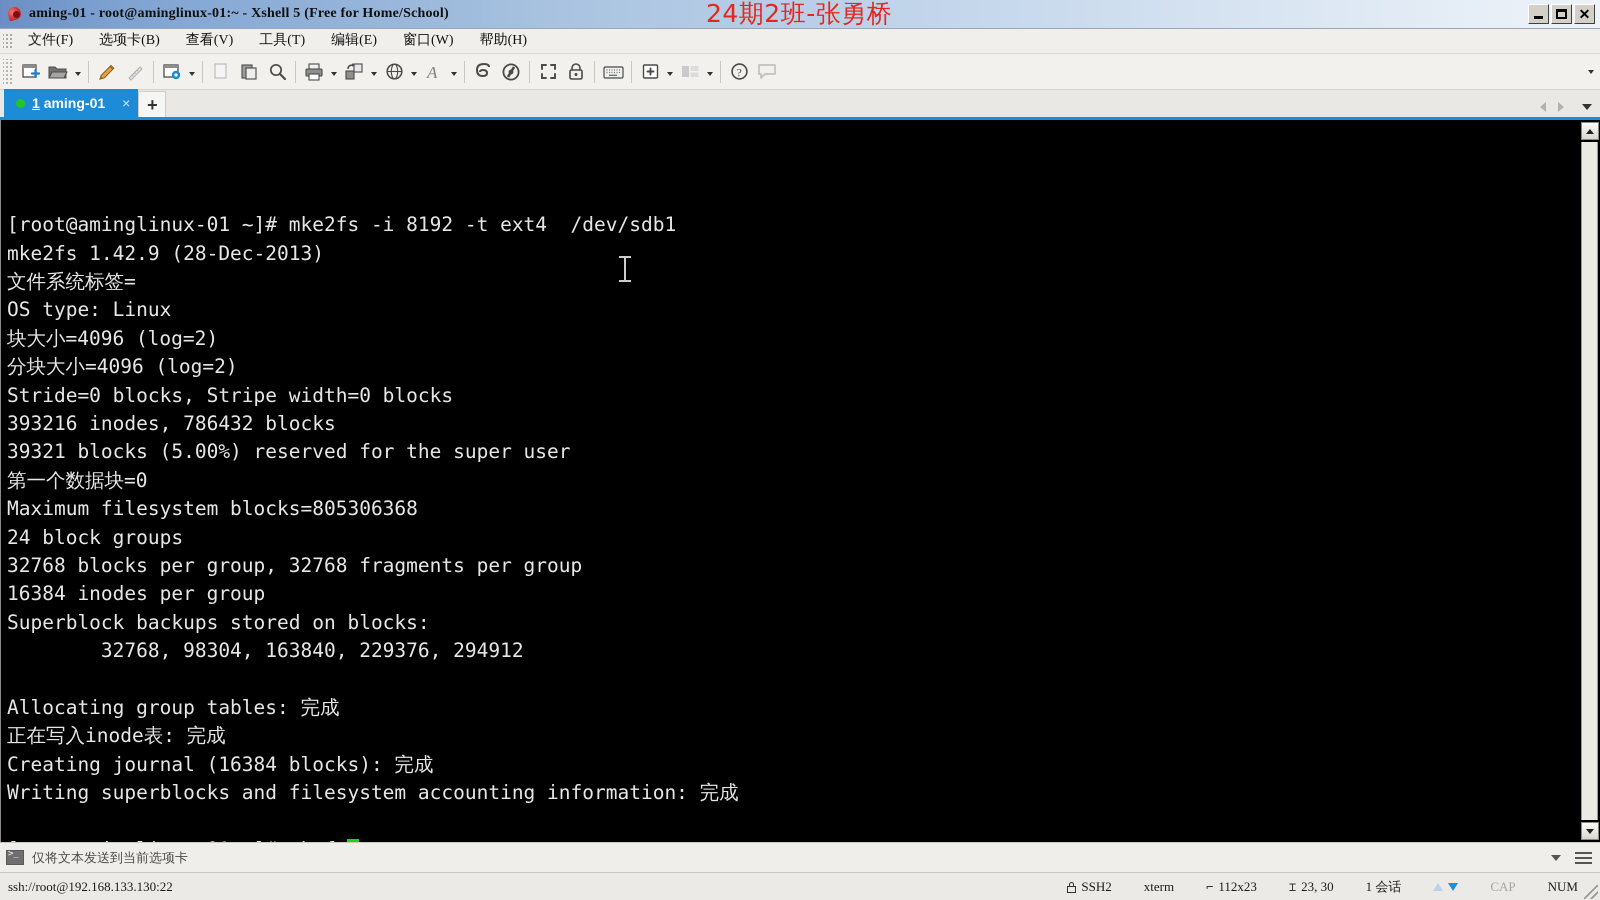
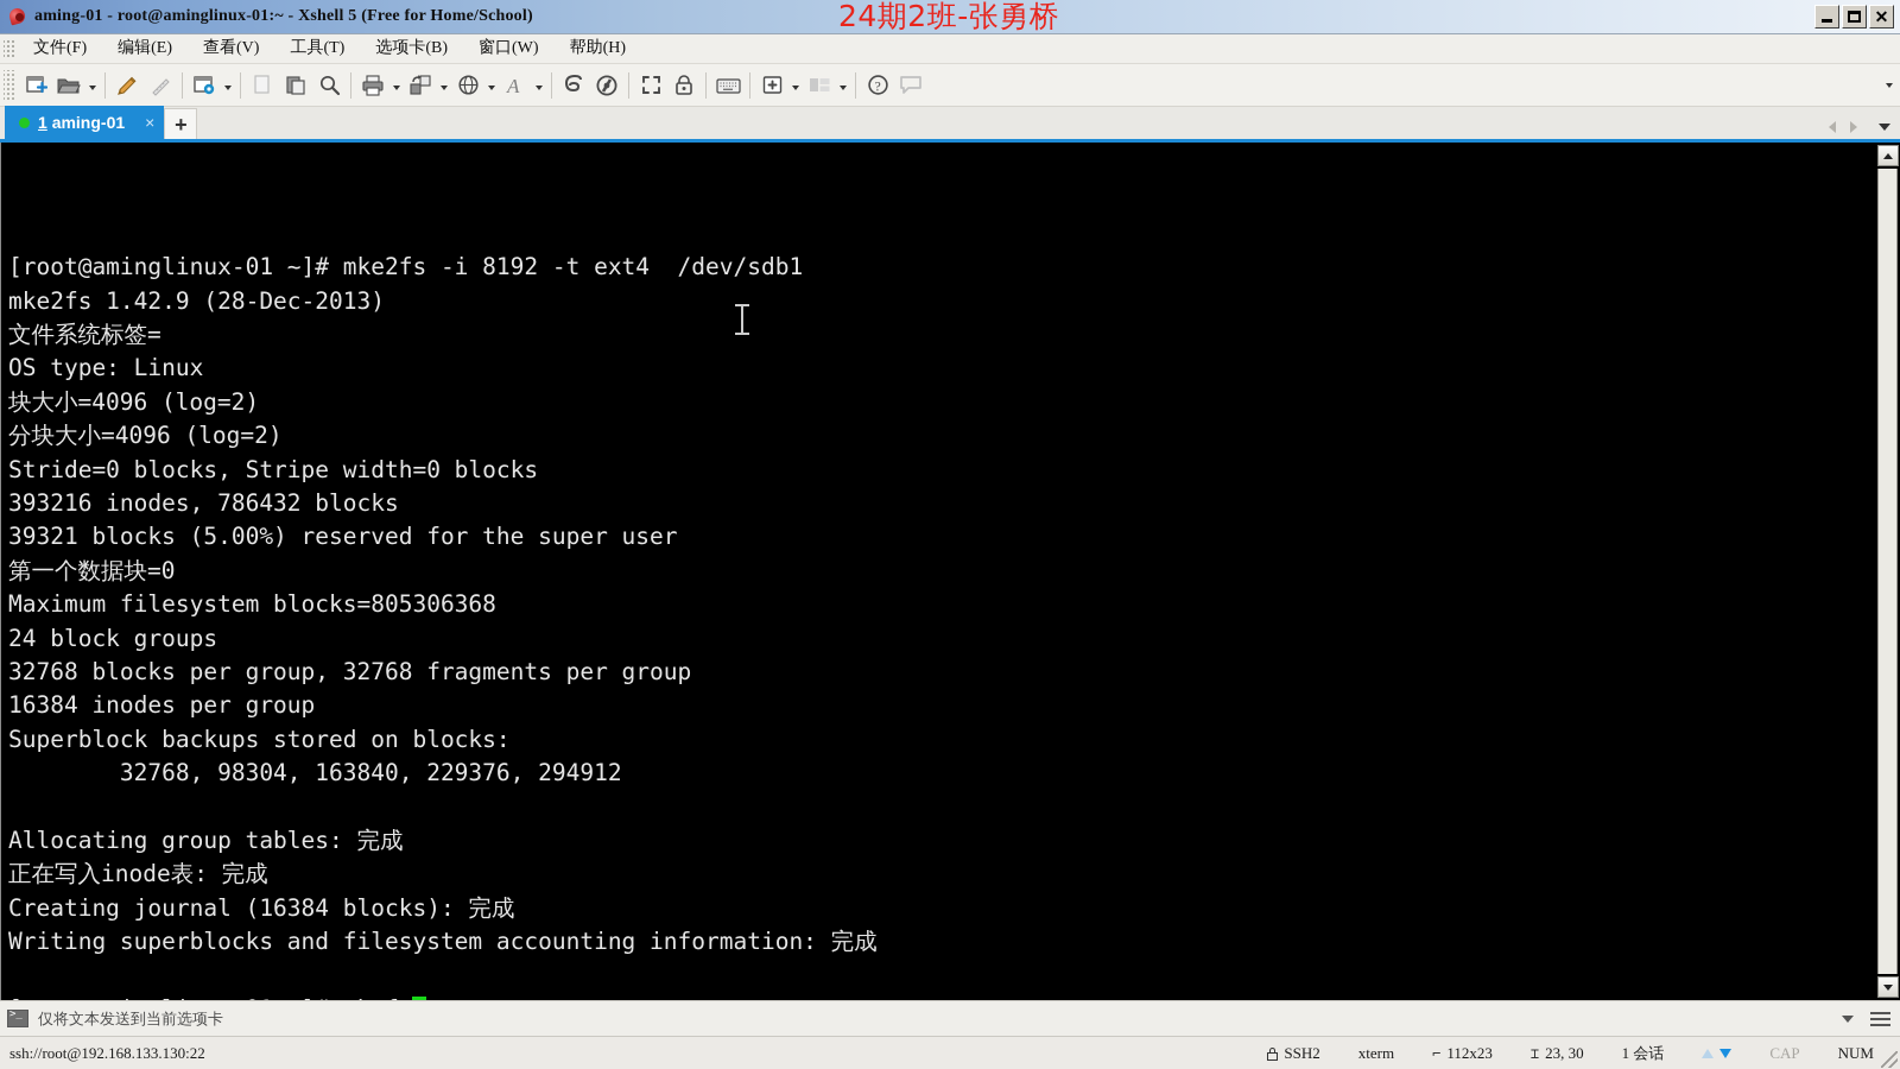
  aming-01 - root@aminglinux-01:~ - Xshell 5 (Free for Home/School)
  24期2班-张勇桥
  ✕
  文件(F)
- 选项卡(B)
+ 编辑(E)
  查看(V)
  工具(T)
- 编辑(E)
+ 选项卡(B)
  窗口(W)
  帮助(H)
  A
  ?
  1 aming-01
  ×
  +
  [root@aminglinux-01 ~]# mke2fs -i 8192 -t ext4 /dev/sdb1
  mke2fs 1.42.9 (28-Dec-2013)
  文件系统标签=
  OS type: Linux
  块大小=4096 (log=2)
  分块大小=4096 (log=2)
  Stride=0 blocks, Stripe width=0 blocks
  393216 inodes, 786432 blocks
  39321 blocks (5.00%) reserved for the super user
  第一个数据块=0
  Maximum filesystem blocks=805306368
  24 block groups
  32768 blocks per group, 32768 fragments per group
  16384 inodes per group
  Superblock backups stored on blocks:
  32768, 98304, 163840, 229376, 294912
  Allocating group tables: 完成
  正在写入inode表: 完成
  Creating journal (16384 blocks): 完成
  Writing superblocks and filesystem accounting information: 完成
  仅将文本发送到当前选项卡
  ssh://root@192.168.133.130:22
  SSH2
  xterm
  ⌐
  112x23
  ⌶
  23, 30
  1 会话
  CAP
  NUM
